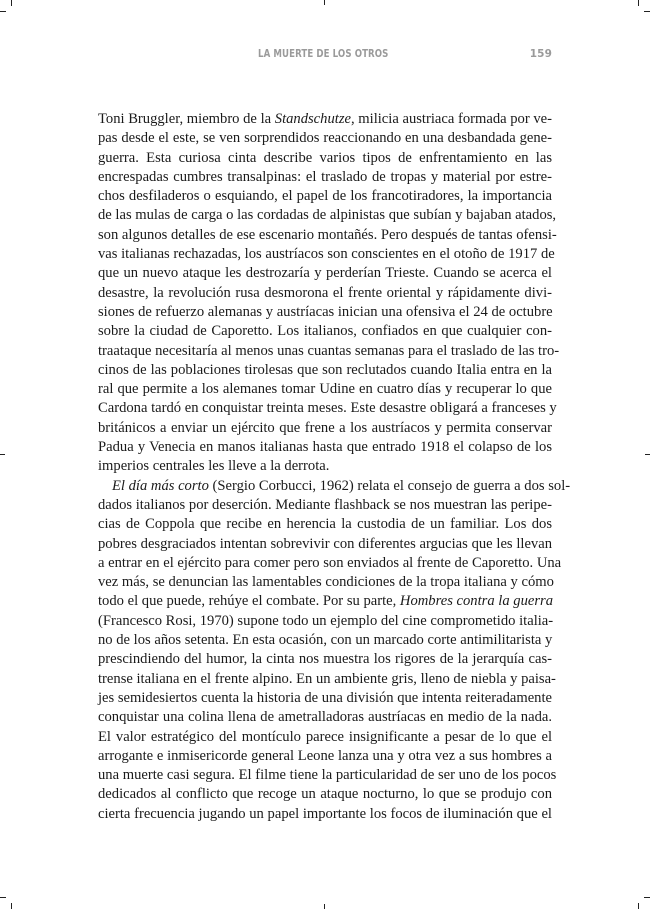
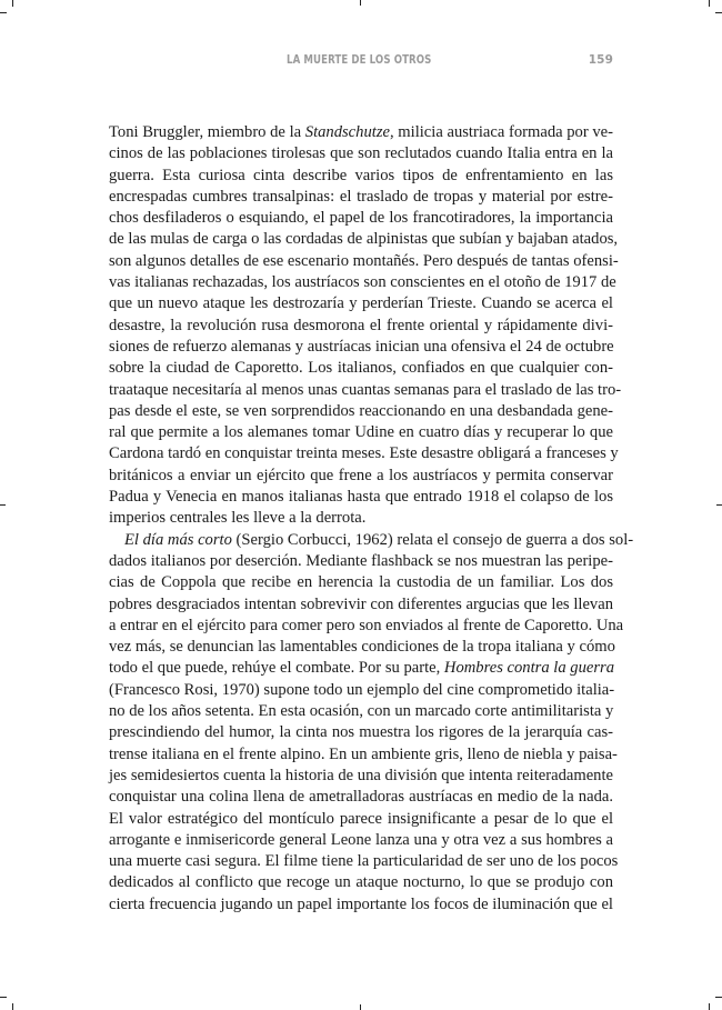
  LA MUERTE DE LOS OTROS
  159
  Toni Bruggler, miembro de la Standschutze, milicia austriaca formada por ve-
- pas desde el este, se ven sorprendidos reaccionando en una desbandada gene-
+ cinos de las poblaciones tirolesas que son reclutados cuando Italia entra en la
  guerra. Esta curiosa cinta describe varios tipos de enfrentamiento en las
  encrespadas cumbres transalpinas: el traslado de tropas y material por estre-
  chos desfiladeros o esquiando, el papel de los francotiradores, la importancia
  de las mulas de carga o las cordadas de alpinistas que subían y bajaban atados,
  son algunos detalles de ese escenario montañés. Pero después de tantas ofensi-
  vas italianas rechazadas, los austríacos son conscientes en el otoño de 1917 de
  que un nuevo ataque les destrozaría y perderían Trieste. Cuando se acerca el
  desastre, la revolución rusa desmorona el frente oriental y rápidamente divi-
  siones de refuerzo alemanas y austríacas inician una ofensiva el 24 de octubre
  sobre la ciudad de Caporetto. Los italianos, confiados en que cualquier con-
  traataque necesitaría al menos unas cuantas semanas para el traslado de las tro-
- cinos de las poblaciones tirolesas que son reclutados cuando Italia entra en la
+ pas desde el este, se ven sorprendidos reaccionando en una desbandada gene-
  ral que permite a los alemanes tomar Udine en cuatro días y recuperar lo que
  Cardona tardó en conquistar treinta meses. Este desastre obligará a franceses y
  británicos a enviar un ejército que frene a los austríacos y permita conservar
  Padua y Venecia en manos italianas hasta que entrado 1918 el colapso de los
  imperios centrales les lleve a la derrota.
  El día más corto (Sergio Corbucci, 1962) relata el consejo de guerra a dos sol-
  dados italianos por deserción. Mediante flashback se nos muestran las peripe-
  cias de Coppola que recibe en herencia la custodia de un familiar. Los dos
  pobres desgraciados intentan sobrevivir con diferentes argucias que les llevan
  a entrar en el ejército para comer pero son enviados al frente de Caporetto. Una
  vez más, se denuncian las lamentables condiciones de la tropa italiana y cómo
  todo el que puede, rehúye el combate. Por su parte, Hombres contra la guerra
  (Francesco Rosi, 1970) supone todo un ejemplo del cine comprometido italia-
  no de los años setenta. En esta ocasión, con un marcado corte antimilitarista y
  prescindiendo del humor, la cinta nos muestra los rigores de la jerarquía cas-
  trense italiana en el frente alpino. En un ambiente gris, lleno de niebla y paisa-
  jes semidesiertos cuenta la historia de una división que intenta reiteradamente
  conquistar una colina llena de ametralladoras austríacas en medio de la nada.
  El valor estratégico del montículo parece insignificante a pesar de lo que el
  arrogante e inmisericorde general Leone lanza una y otra vez a sus hombres a
  una muerte casi segura. El filme tiene la particularidad de ser uno de los pocos
  dedicados al conflicto que recoge un ataque nocturno, lo que se produjo con
  cierta frecuencia jugando un papel importante los focos de iluminación que el
